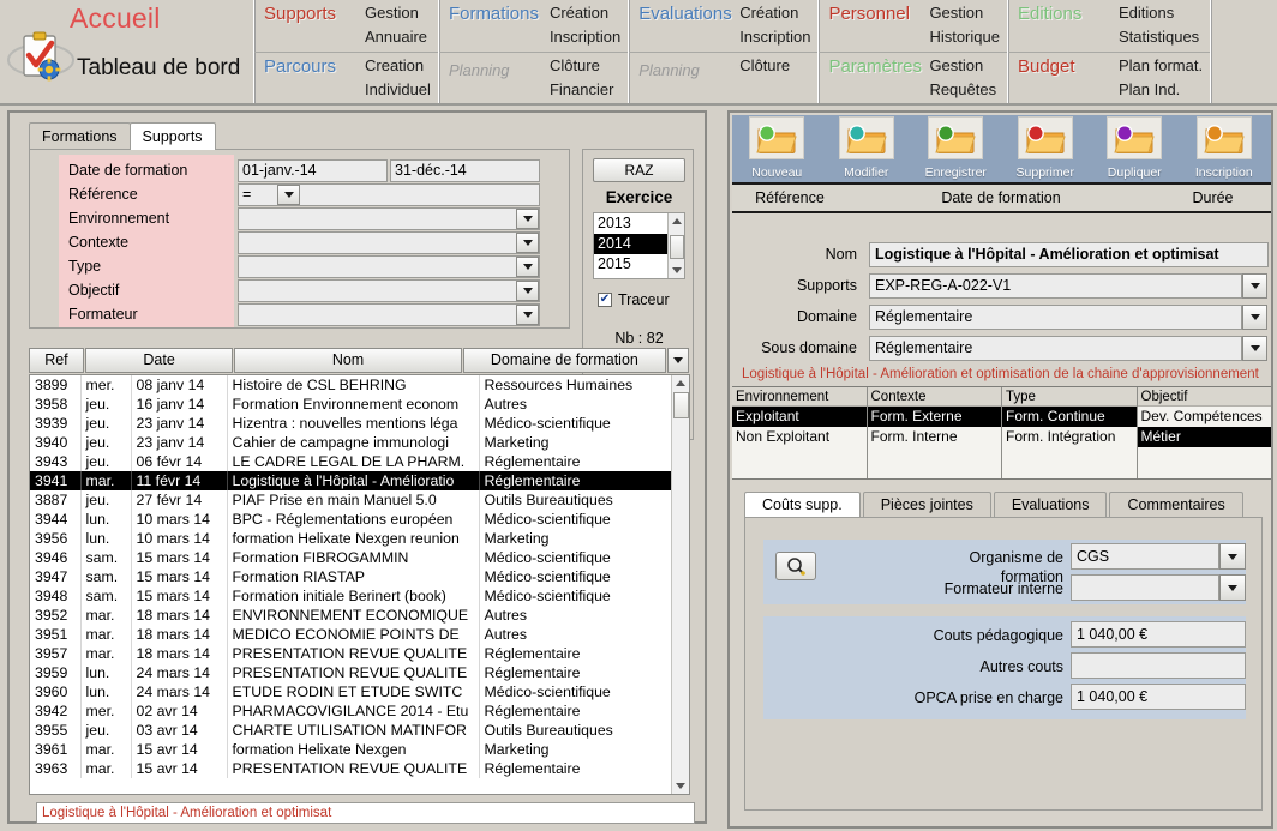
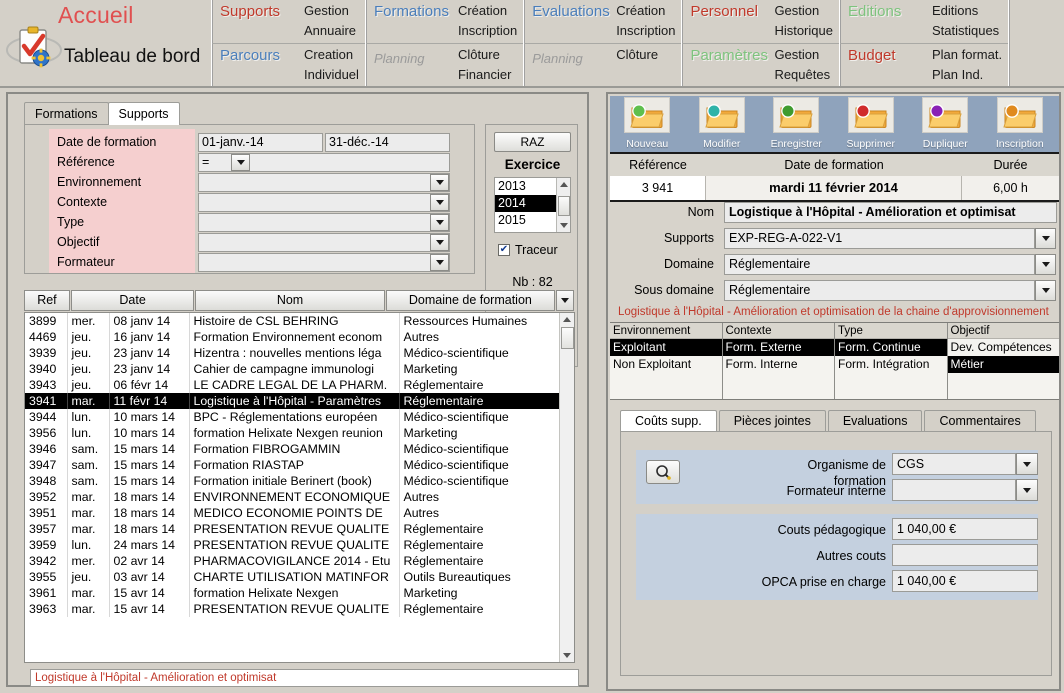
  Accueil
  Tableau de bord
  Supports
  Gestion
  Annuaire
  Parcours
  Creation
  Individuel
  Formations
  Création
  Inscription
  Planning
  Clôture
  Financier
  Evaluations
  Création
  Inscription
  Planning
  Clôture
  Personnel
  Gestion
  Historique
  Paramètres
  Gestion
  Requêtes
  Editions
  Editions
  Statistiques
  Budget
  Plan format.
  Plan Ind.
  Formations
  Supports
  Date de formation
  Référence
  Environnement
  Contexte
  Type
  Objectif
  Formateur
  01-janv.-14
  31-déc.-14
  =
  RAZ
  Exercice
  2013
  2014
  2015
  ✔
  Traceur
  Nb : 82
  Ref
  Date
  Nom
  Domaine de formation
  3899	mer.	08 janv 14	Histoire de CSL BEHRING	Ressources Humaines
- 3958	jeu.	16 janv 14	Formation Environnement econom	Autres
+ 4469	jeu.	16 janv 14	Formation Environnement econom	Autres
  3939	jeu.	23 janv 14	Hizentra : nouvelles mentions léga	Médico-scientifique
  3940	jeu.	23 janv 14	Cahier de campagne immunologi	Marketing
  3943	jeu.	06 févr 14	LE CADRE LEGAL DE LA PHARM.	Réglementaire
- 3941	mar.	11 févr 14	Logistique à l'Hôpital - Amélioratio	Réglementaire
+ 3941	mar.	11 févr 14	Logistique à l'Hôpital - Paramètres	Réglementaire
- 3887	jeu.	27 févr 14	PIAF Prise en main Manuel 5.0	Outils Bureautiques
  3944	lun.	10 mars 14	BPC - Réglementations européen	Médico-scientifique
  3956	lun.	10 mars 14	formation Helixate Nexgen reunion	Marketing
  3946	sam.	15 mars 14	Formation FIBROGAMMIN	Médico-scientifique
  3947	sam.	15 mars 14	Formation RIASTAP	Médico-scientifique
  3948	sam.	15 mars 14	Formation initiale Berinert (book)	Médico-scientifique
  3952	mar.	18 mars 14	ENVIRONNEMENT ECONOMIQUE	Autres
  3951	mar.	18 mars 14	MEDICO ECONOMIE POINTS DE	Autres
  3957	mar.	18 mars 14	PRESENTATION REVUE QUALITE	Réglementaire
  3959	lun.	24 mars 14	PRESENTATION REVUE QUALITE	Réglementaire
- 3960	lun.	24 mars 14	ETUDE RODIN ET ETUDE SWITC	Médico-scientifique
  3942	mer.	02 avr 14	PHARMACOVIGILANCE 2014 - Etu	Réglementaire
  3955	jeu.	03 avr 14	CHARTE UTILISATION MATINFOR	Outils Bureautiques
  3961	mar.	15 avr 14	formation Helixate Nexgen	Marketing
  3963	mar.	15 avr 14	PRESENTATION REVUE QUALITE	Réglementaire
  Logistique à l'Hôpital - Amélioration et optimisat
  Nouveau
  Modifier
  Enregistrer
  Supprimer
  Dupliquer
  Inscription
  Référence
  Date de formation
  Durée
+ 3 941
+ mardi 11 février 2014
+ 6,00 h
  Nom
  Logistique à l'Hôpital - Amélioration et optimisat
  Supports
  EXP-REG-A-022-V1
  Domaine
  Réglementaire
  Sous domaine
  Réglementaire
  Logistique à l'Hôpital - Amélioration et optimisation de la chaine d'approvisionnement
  Environnement
  Exploitant
  Non Exploitant
  Contexte
  Form. Externe
  Form. Interne
  Type
  Form. Continue
  Form. Intégration
  Objectif
  Dev. Compétences
  Métier
  Coûts supp.
  Pièces jointes
  Evaluations
  Commentaires
  Organisme de
  formation
  CGS
  Formateur interne
  Couts pédagogique
  1 040,00 €
  Autres couts
  OPCA prise en charge
  1 040,00 €
